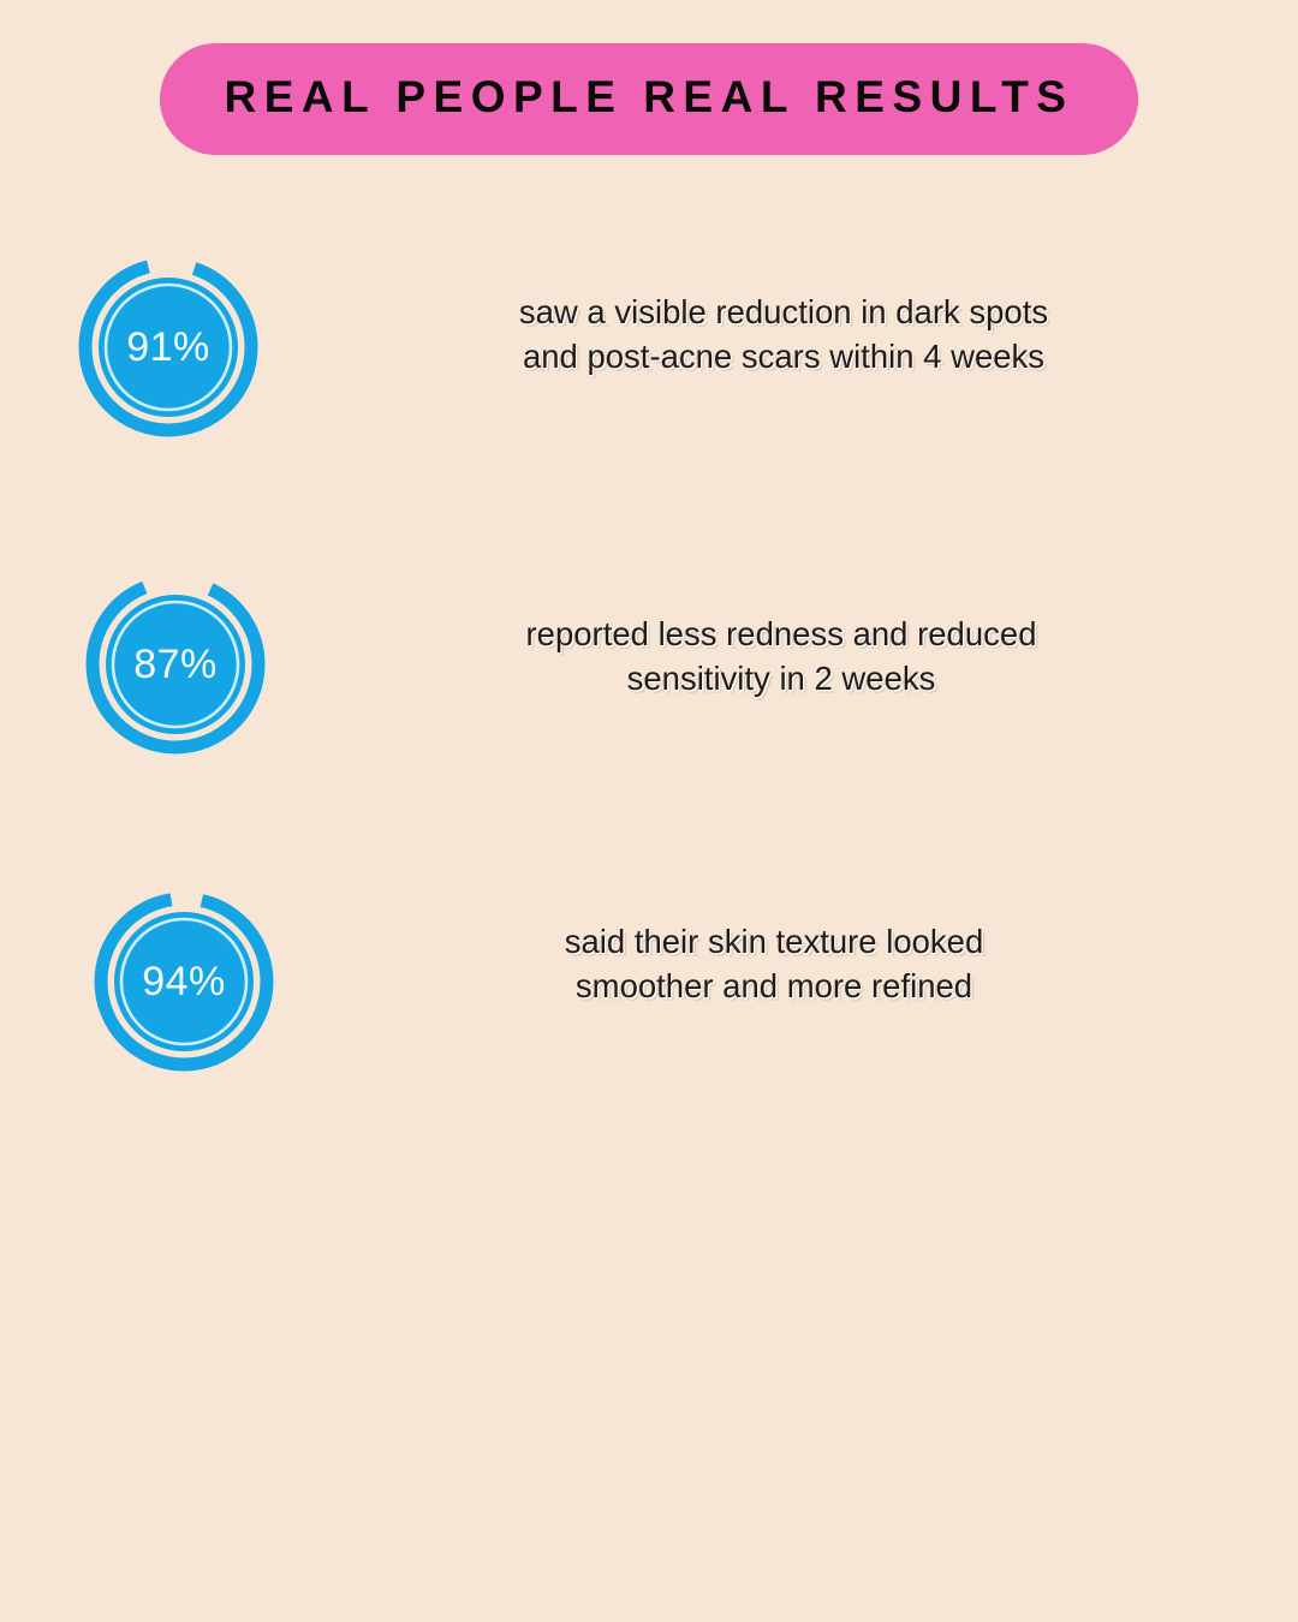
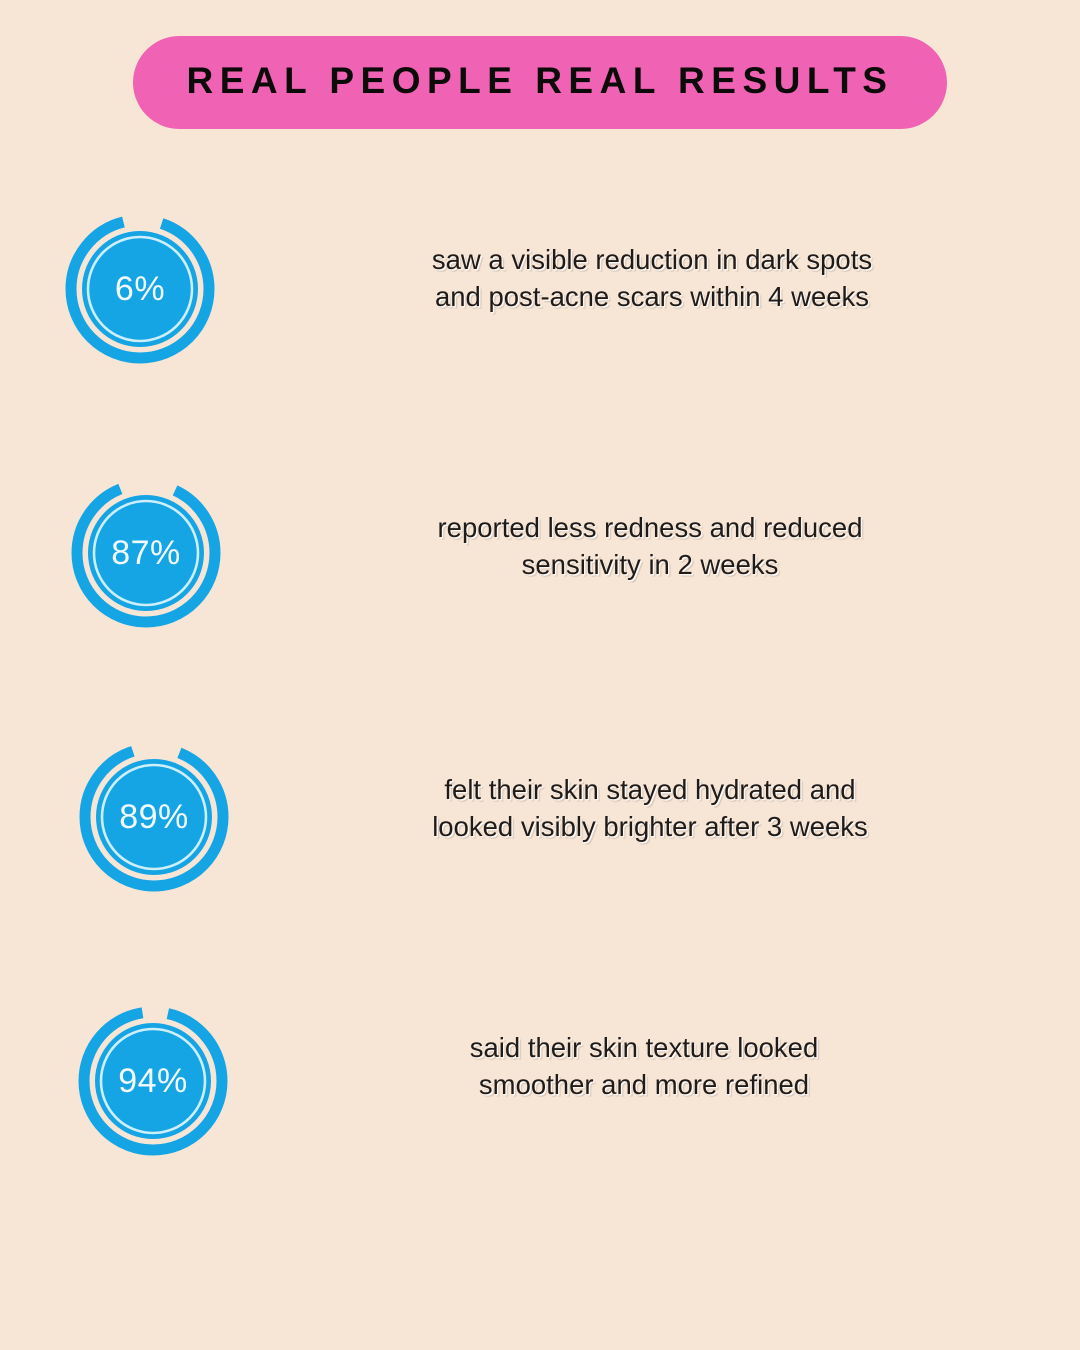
  REAL PEOPLE REAL RESULTS
- 91%
+ 6%
  saw a visible reduction in dark spots
  and post-acne scars within 4 weeks
  87%
  reported less redness and reduced
  sensitivity in 2 weeks
+ 89%
+ felt their skin stayed hydrated and
+ looked visibly brighter after 3 weeks
  94%
  said their skin texture looked
  smoother and more refined
